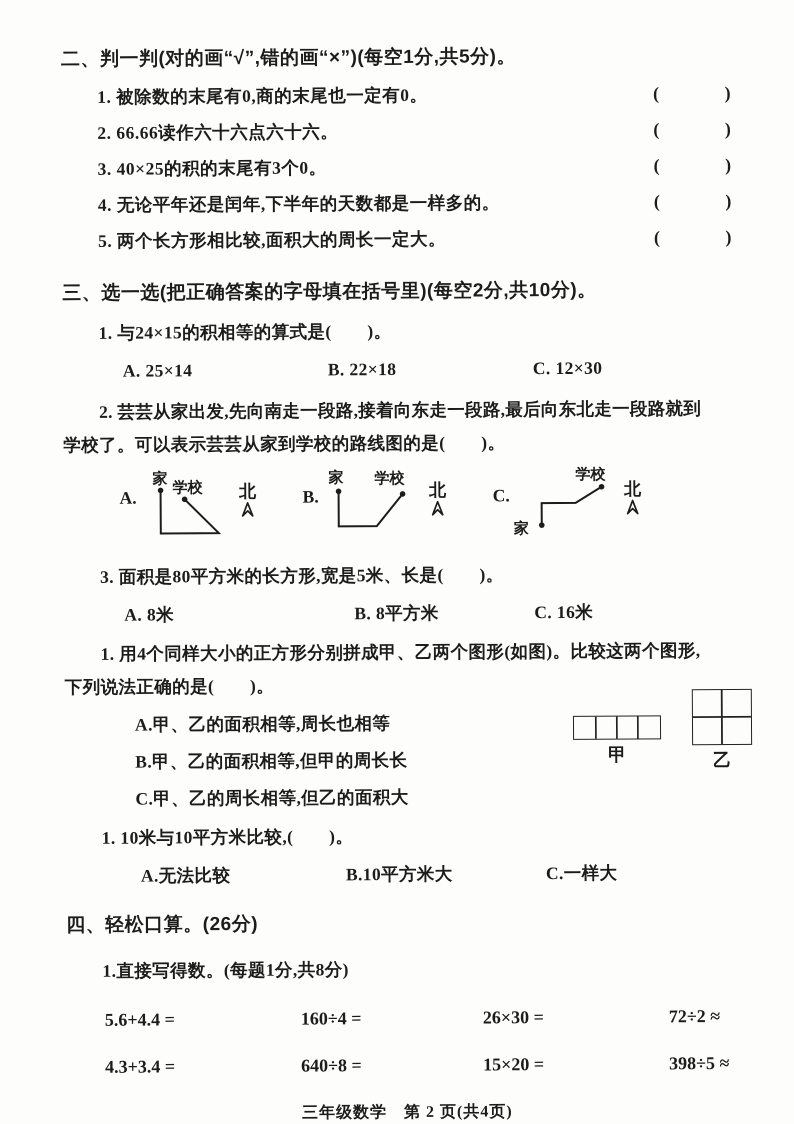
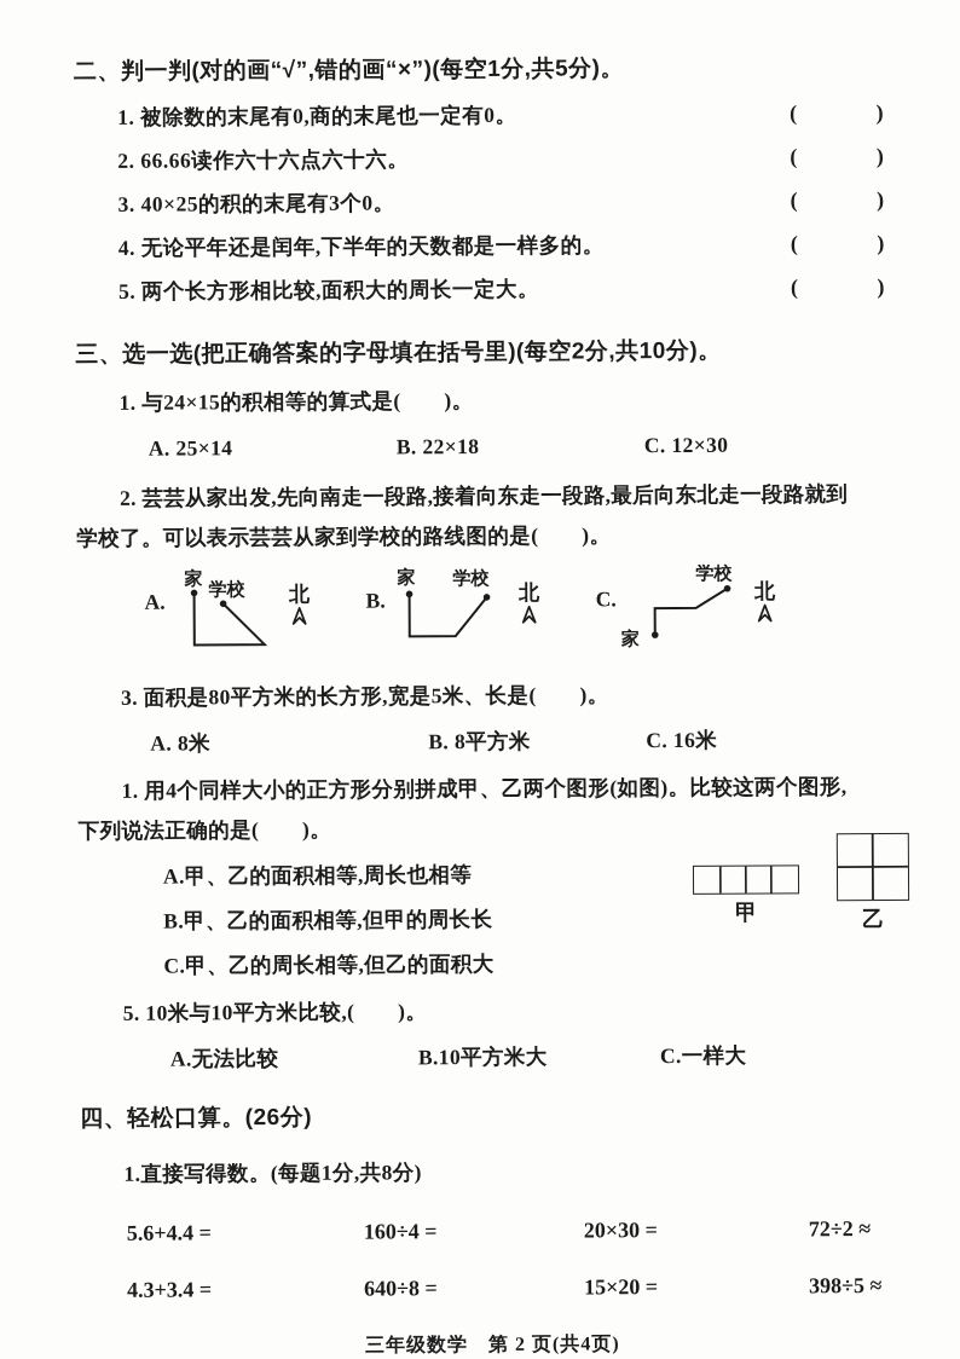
  二、判一判(对的画“√”,错的画“×”)(每空1分,共5分)。
  1. 被除数的末尾有0,商的末尾也一定有0。
  (
  )
  2. 66.66读作六十六点六十六。
  (
  )
  3. 40×25的积的末尾有3个0。
  (
  )
  4. 无论平年还是闰年,下半年的天数都是一样多的。
  (
  )
  5. 两个长方形相比较,面积大的周长一定大。
  (
  )
  三、选一选(把正确答案的字母填在括号里)(每空2分,共10分)。
  1. 与24×15的积相等的算式是( )。
  A. 25×14
  B. 22×18
  C. 12×30
  2. 芸芸从家出发,先向南走一段路,接着向东走一段路,最后向东北走一段路就到
  学校了。可以表示芸芸从家到学校的路线图的是( )。
  A.
  家
  学校
  北
  B.
  家
  学校
  北
  C.
  家
  学校
  北
  3. 面积是80平方米的长方形,宽是5米、长是( )。
  A. 8米
  B. 8平方米
  C. 16米
  1. 用4个同样大小的正方形分别拼成甲、乙两个图形(如图)。比较这两个图形,
  下列说法正确的是( )。
  A.甲、乙的面积相等,周长也相等
  B.甲、乙的面积相等,但甲的周长长
  C.甲、乙的周长相等,但乙的面积大
  甲
  乙
- 1. 10米与10平方米比较,( )。
+ 5. 10米与10平方米比较,( )。
  A.无法比较
  B.10平方米大
  C.一样大
  四、轻松口算。(26分)
  1.直接写得数。(每题1分,共8分)
  5.6+4.4 =
  160÷4 =
- 26×30 =
+ 20×30 =
  72÷2 ≈
  4.3+3.4 =
  640÷8 =
  15×20 =
  398÷5 ≈
  三年级数学 第 2 页(共4页)
